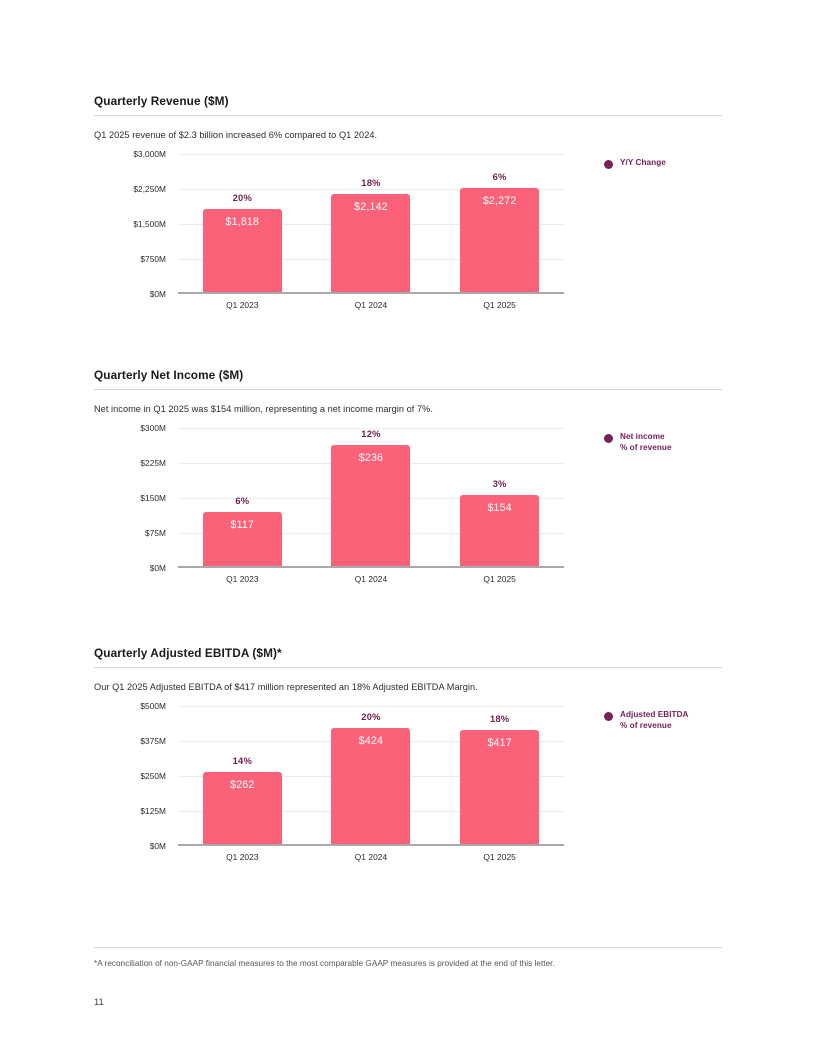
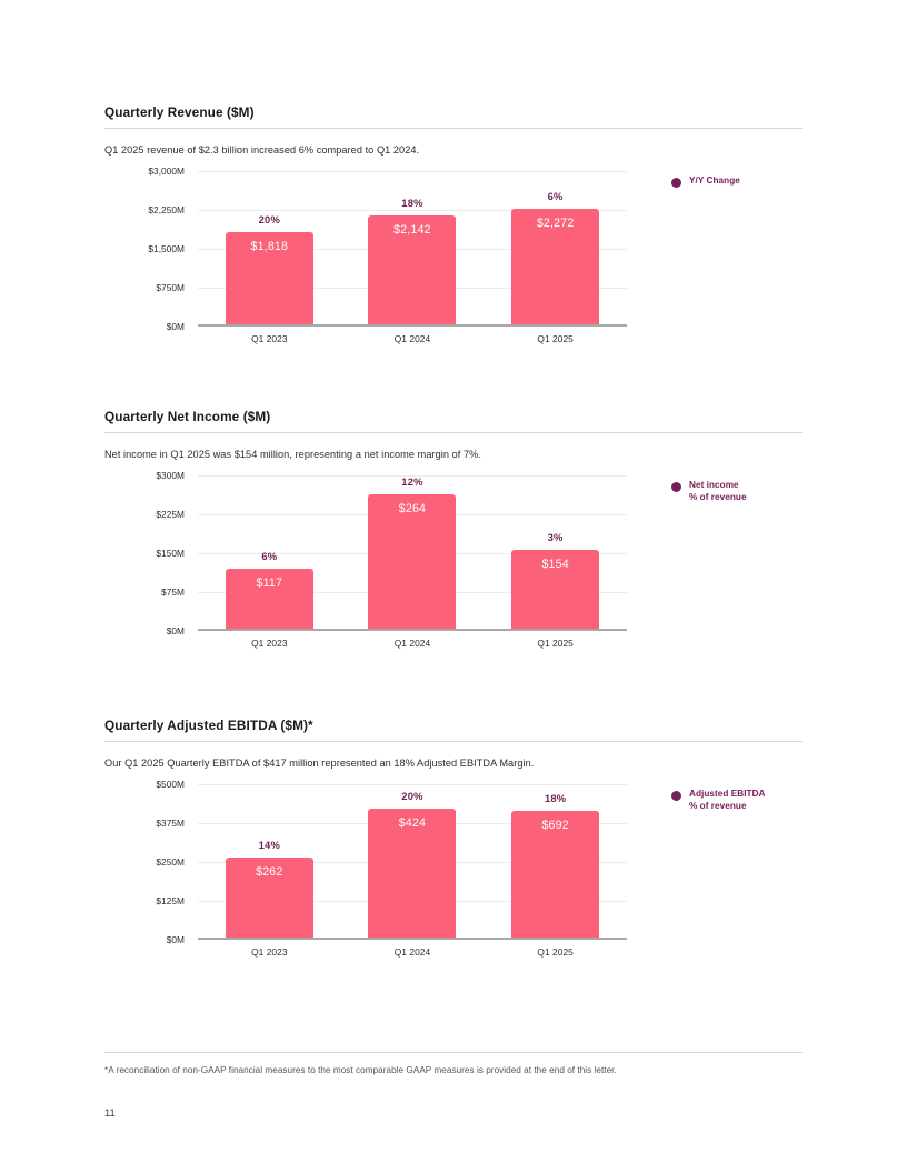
  Quarterly Revenue ($M)
  Q1 2025 revenue of $2.3 billion increased 6% compared to Q1 2024.
  $3,000M
  $2,250M
  $1,500M
  $750M
  $0M
  20%
  $1,818
  18%
  $2,142
  6%
  $2,272
  Q1 2023
  Q1 2024
  Q1 2025
  Y/Y Change
  Quarterly Net Income ($M)
  Net income in Q1 2025 was $154 million, representing a net income margin of 7%.
  $300M
  $225M
  $150M
  $75M
  $0M
  6%
  $117
  12%
- $236
+ $264
  3%
  $154
  Q1 2023
  Q1 2024
  Q1 2025
  Net income
  % of revenue
  Quarterly Adjusted EBITDA ($M)*
- Our Q1 2025 Adjusted EBITDA of $417 million represented an 18% Adjusted EBITDA Margin.
+ Our Q1 2025 Quarterly EBITDA of $417 million represented an 18% Adjusted EBITDA Margin.
  $500M
  $375M
  $250M
  $125M
  $0M
  14%
  $262
  20%
  $424
  18%
- $417
+ $692
  Q1 2023
  Q1 2024
  Q1 2025
  Adjusted EBITDA
  % of revenue
  *A reconciliation of non-GAAP financial measures to the most comparable GAAP measures is provided at the end of this letter.
  11
